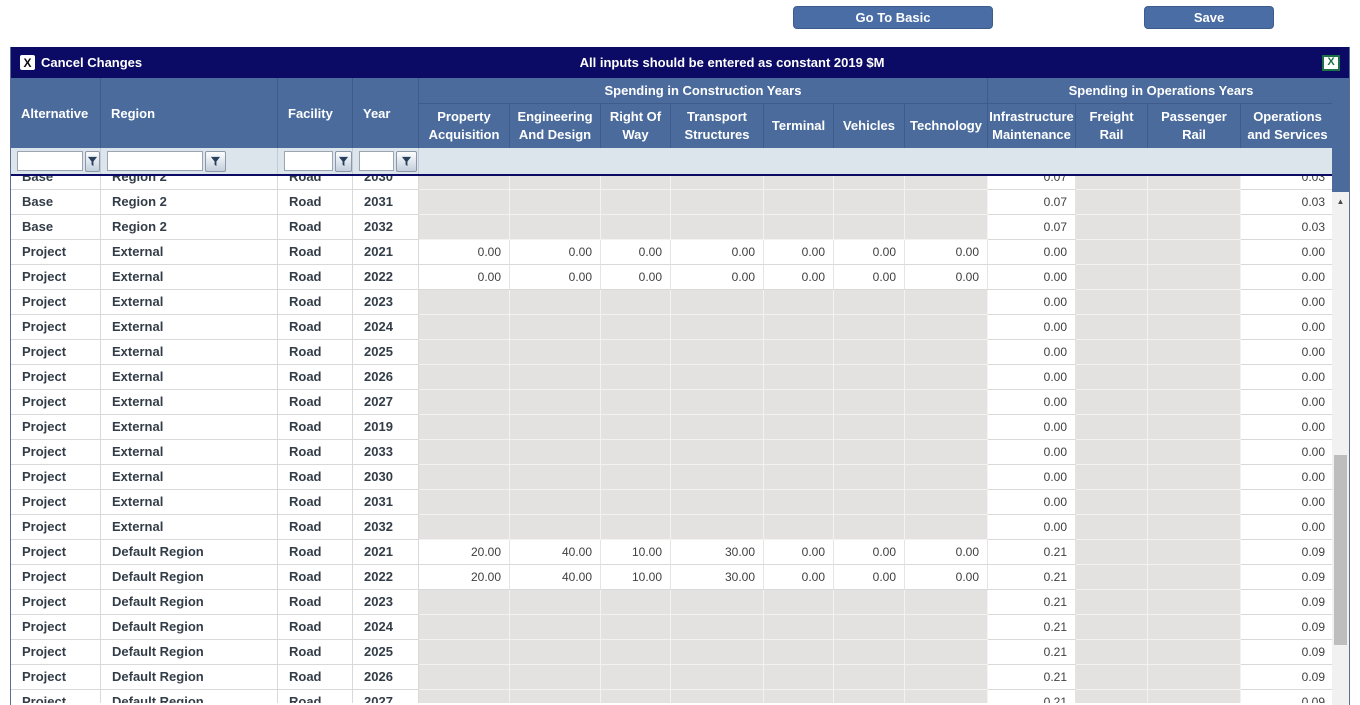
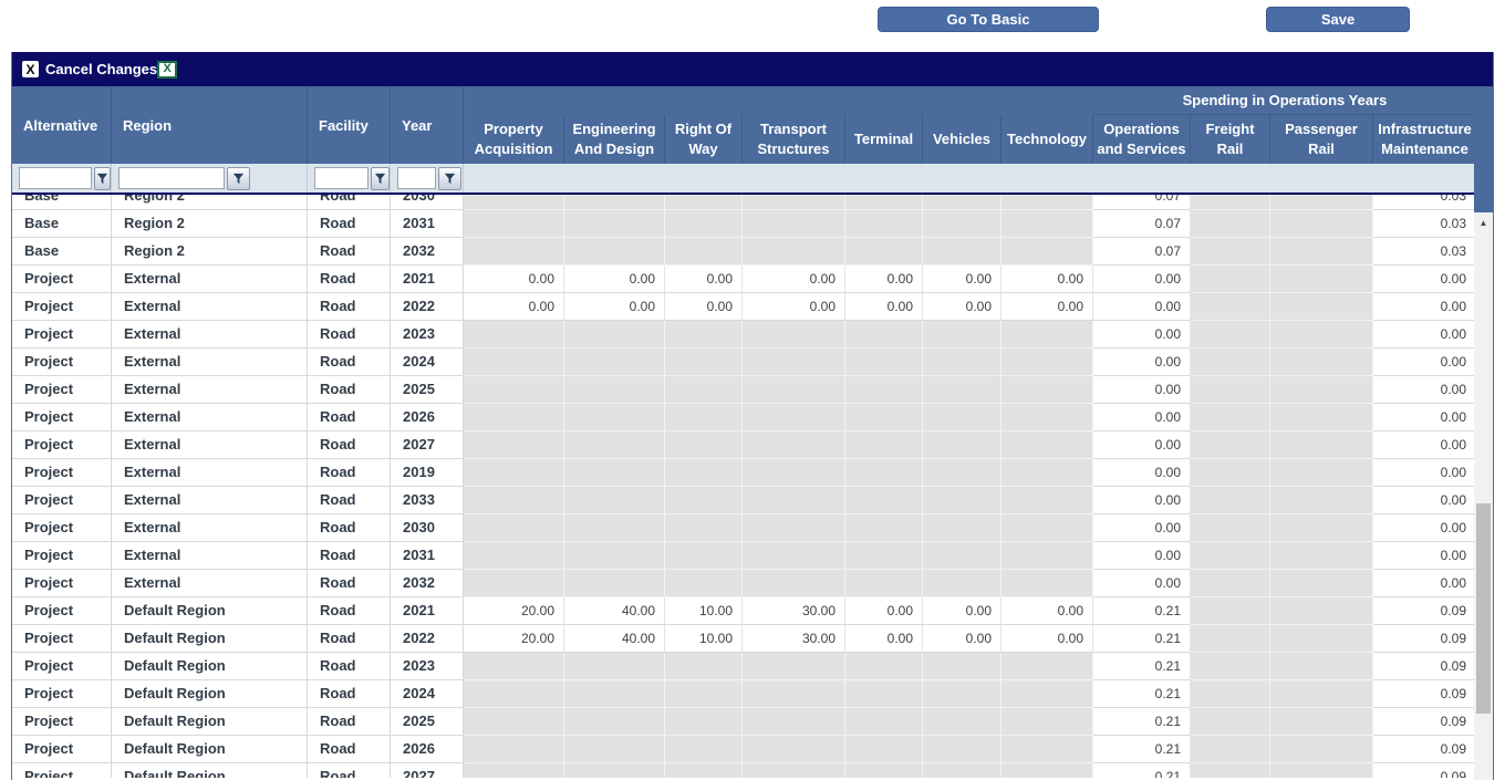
  Go To Basic
  Save
  X
  Cancel Changes
- All inputs should be entered as constant 2019 $M
  X
  Alternative
  Region
  Facility
  Year
- Spending in Construction Years
  Spending in Operations Years
  Property Acquisition
  Engineering And Design
  Right Of Way
  Transport Structures
  Terminal
  Vehicles
  Technology
- Infrastructure Maintenance
+ Operations and Services
  Freight Rail
  Passenger Rail
- Operations and Services
+ Infrastructure Maintenance
  Base
  Region 2
  Road
  2030
  0.07
  0.03
  Base
  Region 2
  Road
  2031
  0.07
  0.03
  Base
  Region 2
  Road
  2032
  0.07
  0.03
  Project
  External
  Road
  2021
  0.00
  0.00
  0.00
  0.00
  0.00
  0.00
  0.00
  0.00
  0.00
  Project
  External
  Road
  2022
  0.00
  0.00
  0.00
  0.00
  0.00
  0.00
  0.00
  0.00
  0.00
  Project
  External
  Road
  2023
  0.00
  0.00
  Project
  External
  Road
  2024
  0.00
  0.00
  Project
  External
  Road
  2025
  0.00
  0.00
  Project
  External
  Road
  2026
  0.00
  0.00
  Project
  External
  Road
  2027
  0.00
  0.00
  Project
  External
  Road
  2019
  0.00
  0.00
  Project
  External
  Road
  2033
  0.00
  0.00
  Project
  External
  Road
  2030
  0.00
  0.00
  Project
  External
  Road
  2031
  0.00
  0.00
  Project
  External
  Road
  2032
  0.00
  0.00
  Project
  Default Region
  Road
  2021
  20.00
  40.00
  10.00
  30.00
  0.00
  0.00
  0.00
  0.21
  0.09
  Project
  Default Region
  Road
  2022
  20.00
  40.00
  10.00
  30.00
  0.00
  0.00
  0.00
  0.21
  0.09
  Project
  Default Region
  Road
  2023
  0.21
  0.09
  Project
  Default Region
  Road
  2024
  0.21
  0.09
  Project
  Default Region
  Road
  2025
  0.21
  0.09
  Project
  Default Region
  Road
  2026
  0.21
  0.09
  Project
  Default Region
  Road
  2027
  0.21
  0.09
  ▲
